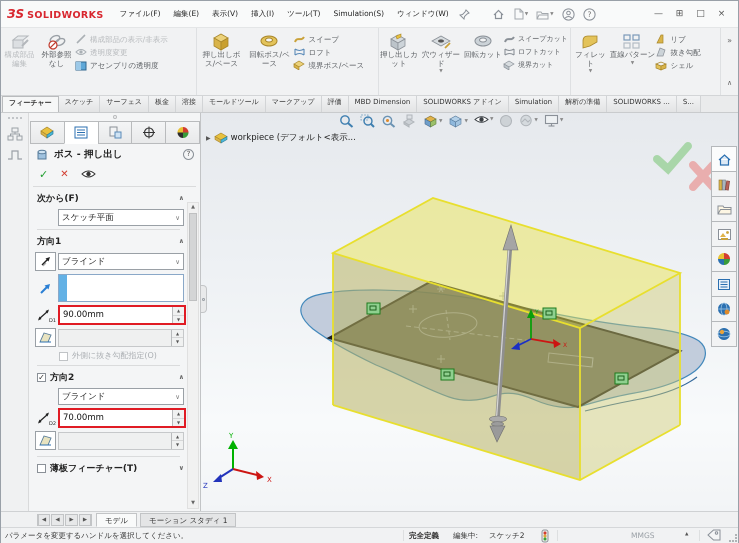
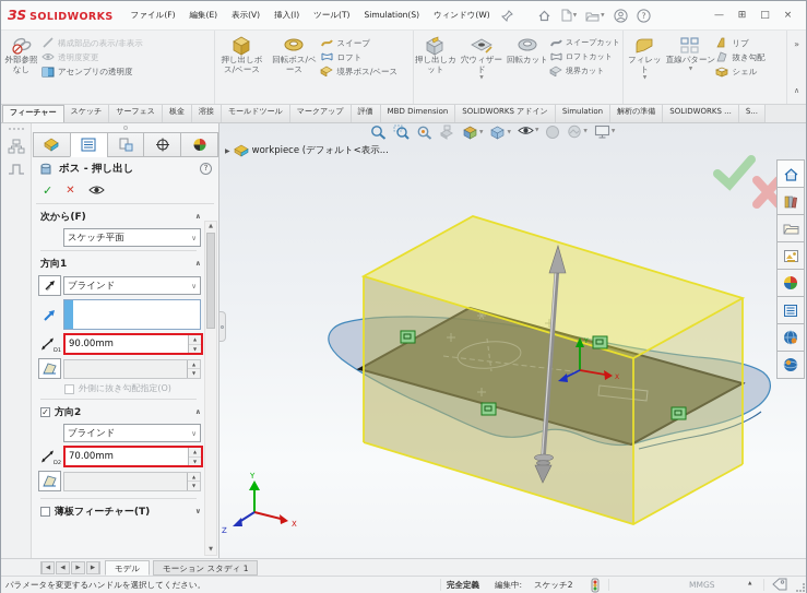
  ЗS
  SOLIDWORKS
  ファイル(F)
  編集(E)
  表示(V)
  挿入(I)
  ツール(T)
  Simulation(S)
  ウィンドウ(W)
  ?
  —
  ⊞
  □
  ×
- 構成部品編集
  外部参照なし
  構成部品の表示/非表示
  透明度変更
  アセンブリの透明度
  押し出しボス/ベース
  回転ボス/ベース
  スイープ
  ロフト
  境界ボス/ベース
  押し出しカット
  穴ウィザード
  回転カット
  スイープカット
  ロフトカット
  境界カット
  フィレット
  直線パターン
  リブ
  抜き勾配
  シェル
  »
  ∧
  フィーチャー
  スケッチ
  サーフェス
  板金
  溶接
  モールドツール
  マークアップ
  評価
  MBD Dimension
  SOLIDWORKS アドイン
  Simulation
  解析の準備
  SOLIDWORKS ...
  S...
  ボス - 押し出し
  ?
  ✓
  ✕
  次から(F)
  ∧
  スケッチ平面
  ∨
  方向1
  ∧
  ブラインド
  ∨
  90.00mm
  外側に抜き勾配指定(O)
  ✓
  方向2
  ∧
  ブラインド
  ∨
  70.00mm
  薄板フィーチャー(T)
  ∨
  Y
  X
  Z
  workpiece (デフォルト<表示...
  モデル
  モーション スタディ 1
  パラメータを変更するハンドルを選択してください。
  完全定義
  編集中:
  スケッチ2
  MMGS
